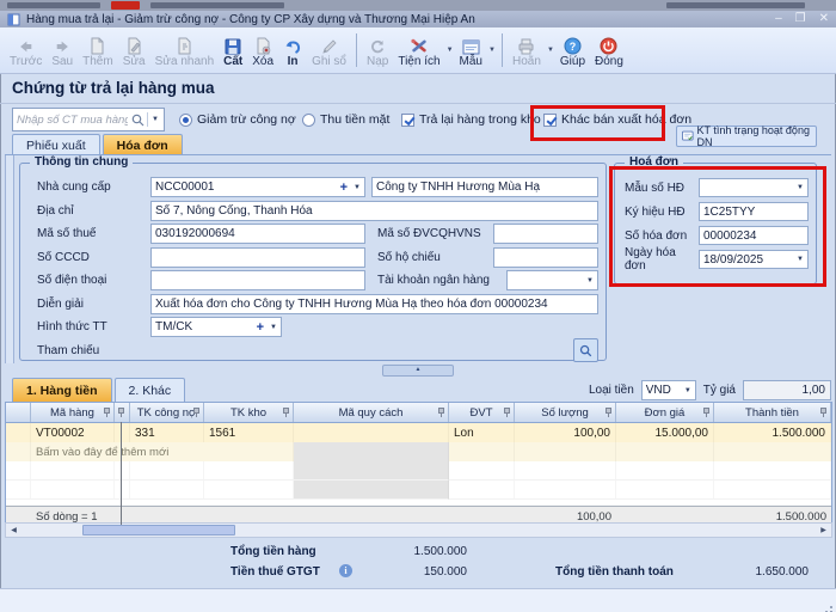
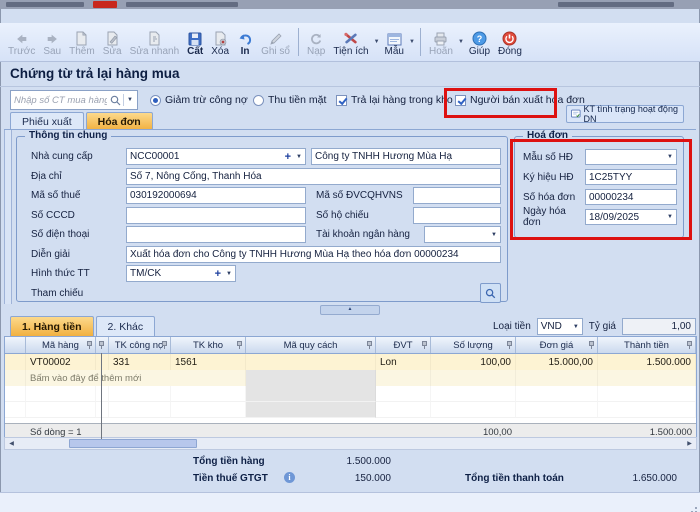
- Hàng mua trả lại - Giảm trừ công nợ - Công ty CP Xây dựng và Thương Mại Hiệp An
- –
- ❐
- ✕
  Trước
  Sau
  Thêm
  Sửa
  Sửa nhanh
  Cất
  Xóa
  In
  Ghi sổ
  Nạp
  Tiện ích
  Mẫu
  Hoãn
  ?
  Giúp
  Đóng
  Chứng từ trả lại hàng mua
  Nhập số CT mua hàng
  Giảm trừ công nợ
  Thu tiền mặt
  Trả lại hàng trong kho
- Khác bán xuất hóa đơn
+ Người bán xuất hóa đơn
  KT tình trạng hoạt động DN
  Phiếu xuất
  Hóa đơn
  Thông tin chung
  Nhà cung cấp
  NCC00001
  +
  Công ty TNHH Hương Mùa Hạ
  Địa chỉ
  Số 7, Nông Cống, Thanh Hóa
  Mã số thuế
  030192000694
  Mã số ĐVCQHVNS
  Số CCCD
  Số hộ chiếu
  Số điện thoại
  Tài khoản ngân hàng
  Diễn giải
  Xuất hóa đơn cho Công ty TNHH Hương Mùa Hạ theo hóa đơn 00000234
  Hình thức TT
  TM/CK
  +
  Tham chiếu
  Hoá đơn
  Mẫu số HĐ
  Ký hiệu HĐ
  1C25TYY
  Số hóa đơn
  00000234
  Ngày hóa đơn
  18/09/2025
  1. Hàng tiền
  2. Khác
  Loại tiền
  VND
  Tỷ giá
  1,00
  Mã hàng
  TK công n
  TK kho
  Mã quy cách
  ĐVT
  Số lượng
  Đơn giá
  Thành tiền
  VT00002
  331
  1561
  Lon
  100,00
  15.000,00
  1.500.000
  Bấm vào đây để thêm mới
  Số dòng = 1
  100,00
  1.500.000
  Tổng tiền hàng
  1.500.000
  Tiền thuế GTGT
  i
  150.000
  Tổng tiền thanh toán
  1.650.000
